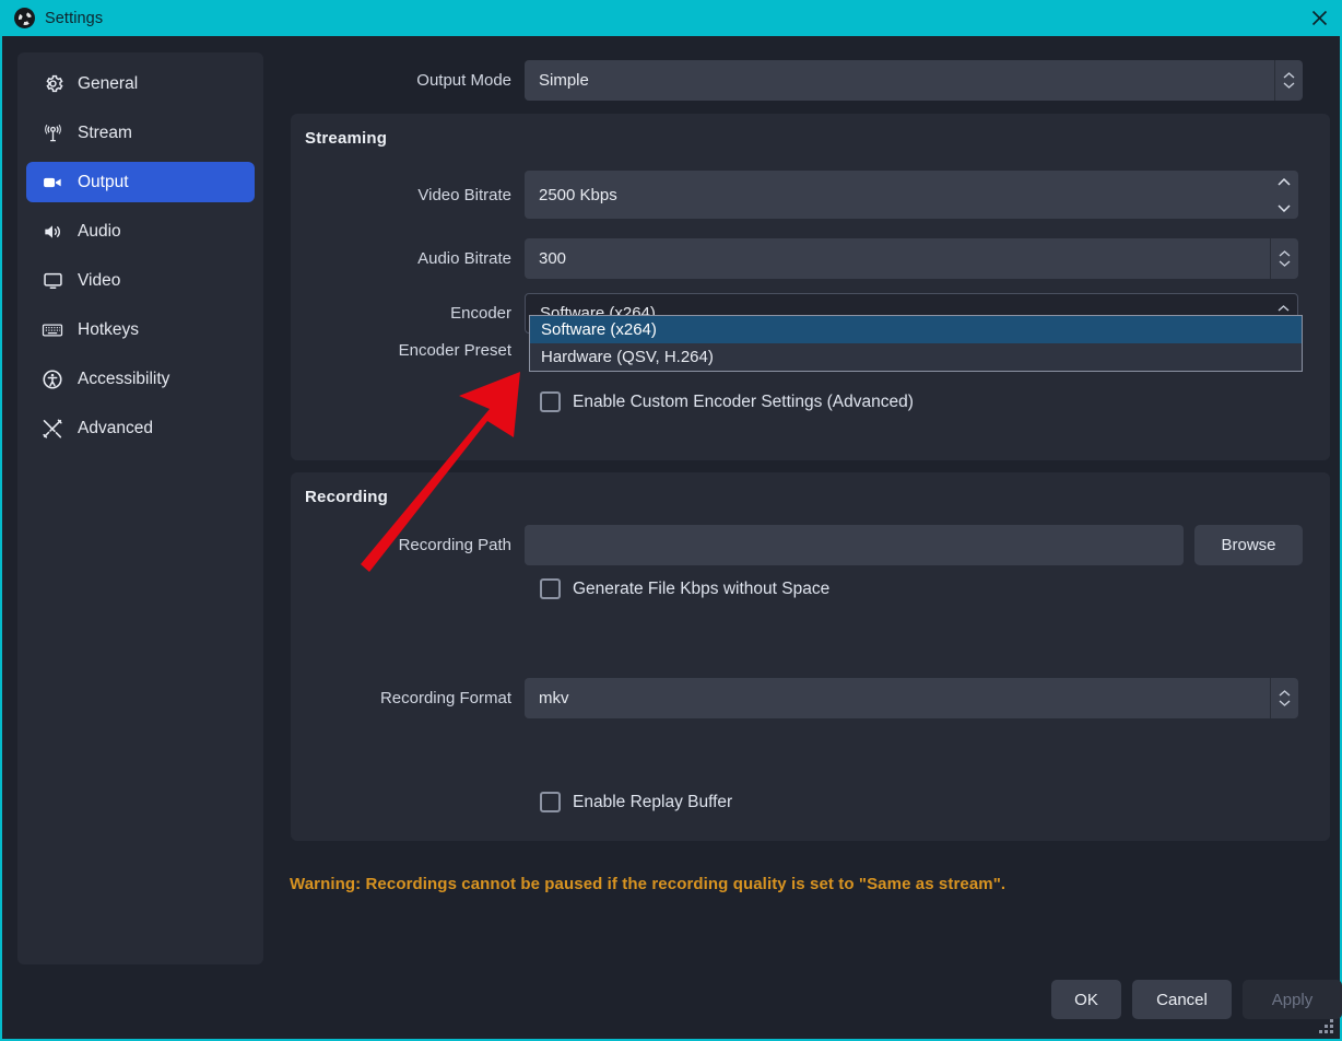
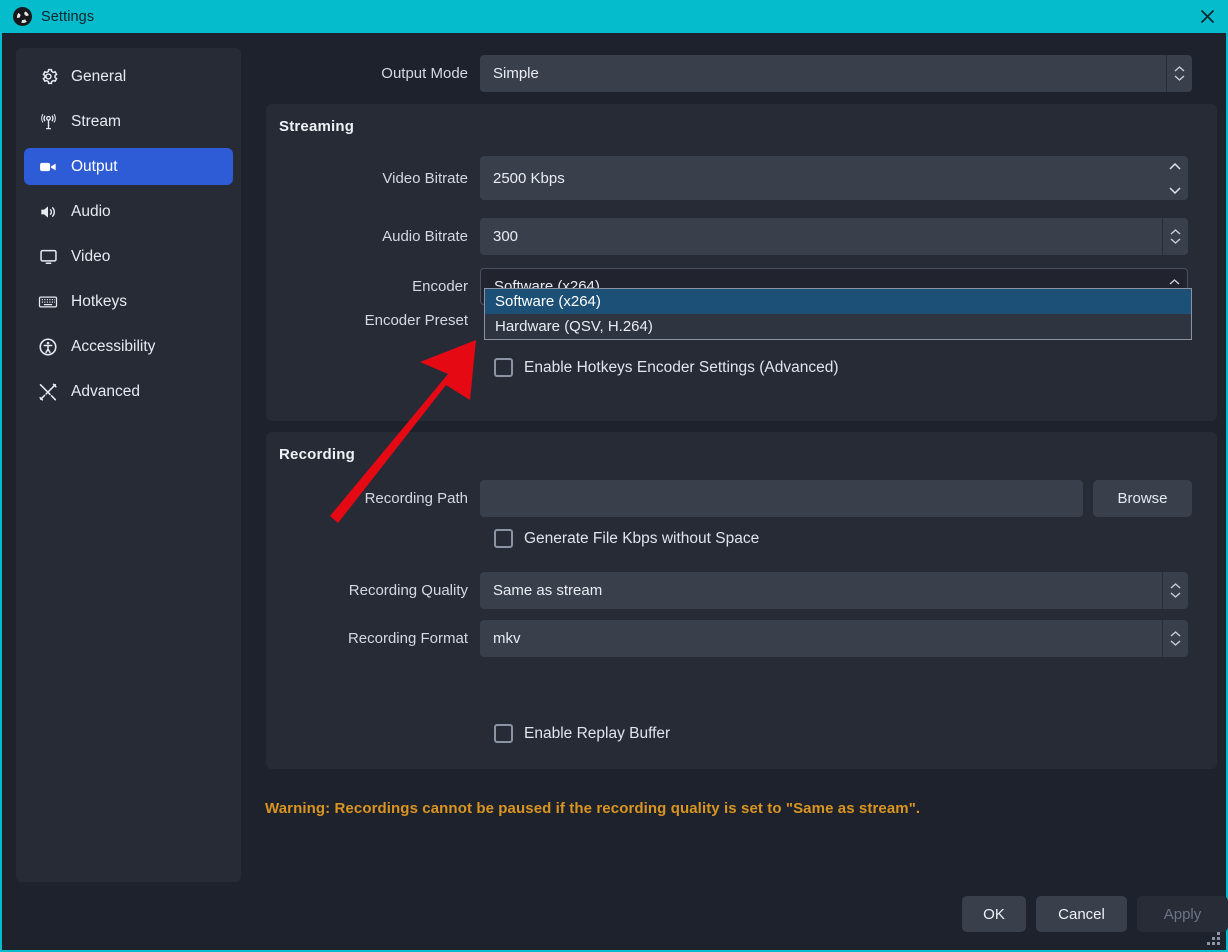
  Settings
  General
  Stream
  Output
  Audio
  Video
  Hotkeys
  Accessibility
  Advanced
  Output Mode
  Simple
  Streaming
  Video Bitrate
  2500 Kbps
  Audio Bitrate
  300
  Encoder
  Software (x264)
  Encoder Preset
- Enable Custom Encoder Settings (Advanced)
+ Enable Hotkeys Encoder Settings (Advanced)
  Recording
  Recording Path
  Browse
  Generate File Kbps without Space
+ Recording Quality
+ Same as stream
  Recording Format
  mkv
  Enable Replay Buffer
  Software (x264)
  Hardware (QSV, H.264)
  Warning: Recordings cannot be paused if the recording quality is set to "Same as stream".
  OK
  Cancel
  Apply
